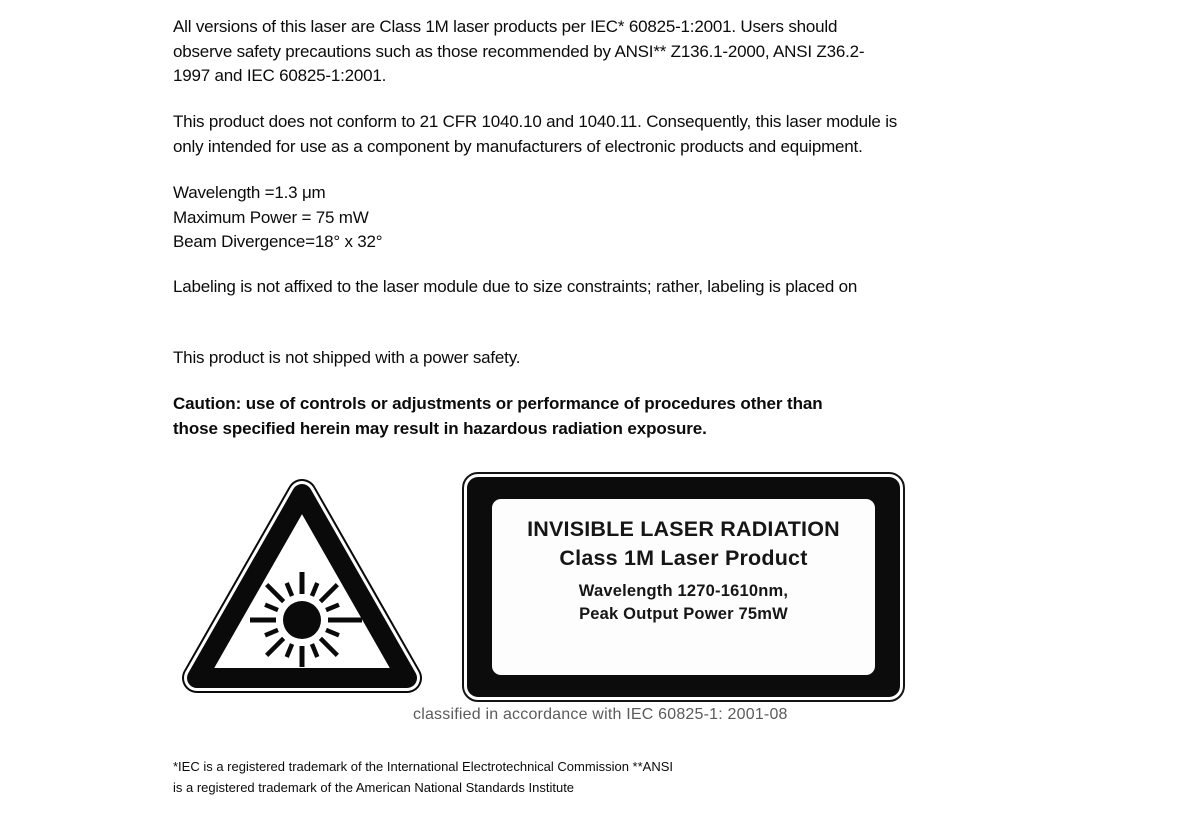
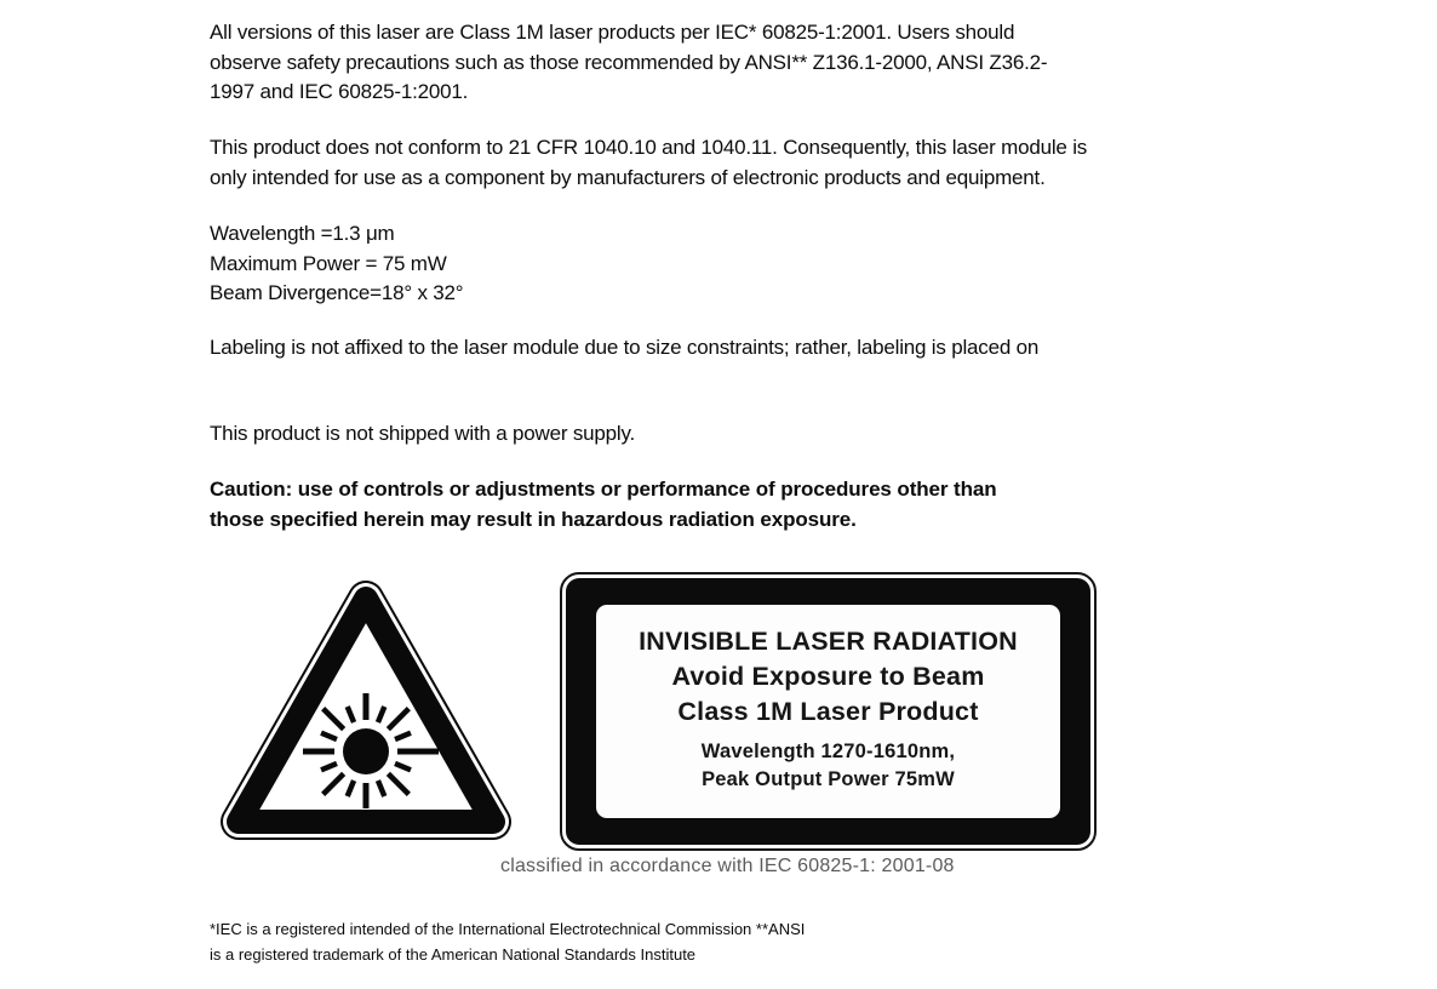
  All versions of this laser are Class 1M laser products per IEC* 60825-1:2001. Users should
  observe safety precautions such as those recommended by ANSI** Z136.1-2000, ANSI Z36.2-
  1997 and IEC 60825-1:2001.
  This product does not conform to 21 CFR 1040.10 and 1040.11. Consequently, this laser module is
  only intended for use as a component by manufacturers of electronic products and equipment.
  Wavelength =1.3 μm
  Maximum Power = 75 mW
  Beam Divergence=18° x 32°
  Labeling is not affixed to the laser module due to size constraints; rather, labeling is placed on
- This product is not shipped with a power safety.
+ This product is not shipped with a power supply.
  Caution: use of controls or adjustments or performance of procedures other than
  those specified herein may result in hazardous radiation exposure.
  INVISIBLE LASER RADIATION
+ Avoid Exposure to Beam
  Class 1M Laser Product
  Wavelength 1270-1610nm,
  Peak Output Power 75mW
  classified in accordance with IEC 60825-1: 2001-08
- *IEC is a registered trademark of the International Electrotechnical Commission **ANSI
+ *IEC is a registered intended of the International Electrotechnical Commission **ANSI
  is a registered trademark of the American National Standards Institute
